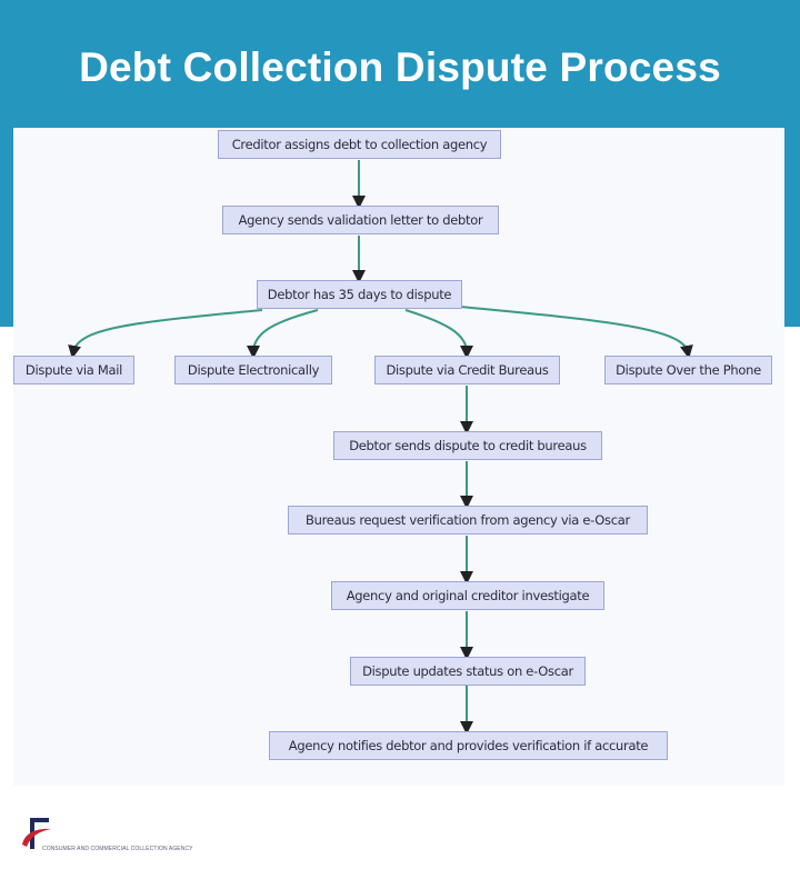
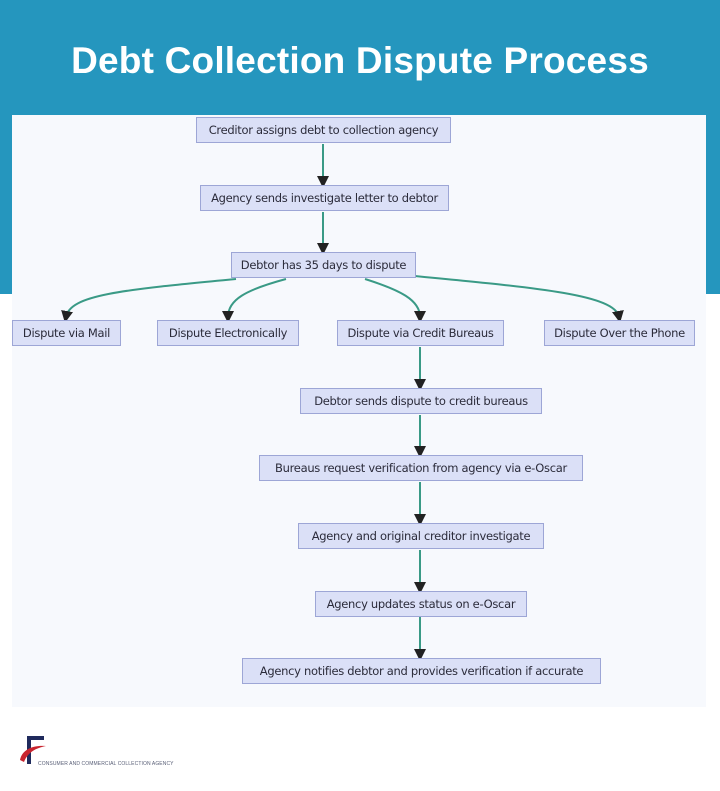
  Debt Collection Dispute Process
  Creditor assigns debt to collection agency
- Agency sends validation letter to debtor
+ Agency sends investigate letter to debtor
  Debtor has 35 days to dispute
  Dispute via Mail
  Dispute Electronically
  Dispute via Credit Bureaus
  Dispute Over the Phone
  Debtor sends dispute to credit bureaus
  Bureaus request verification from agency via e-Oscar
  Agency and original creditor investigate
- Dispute updates status on e-Oscar
+ Agency updates status on e-Oscar
  Agency notifies debtor and provides verification if accurate
